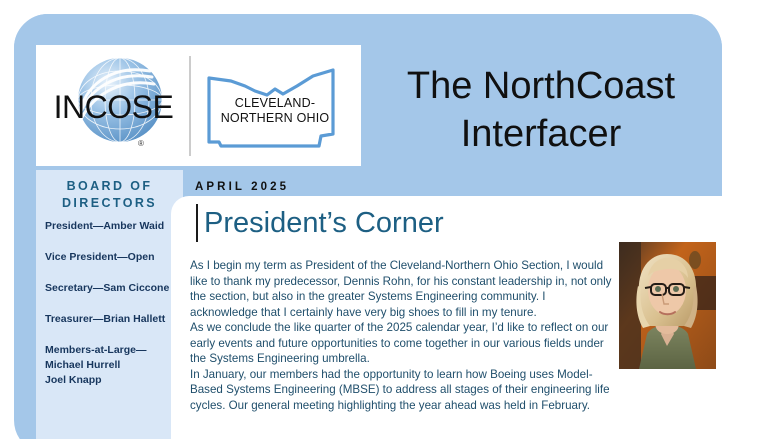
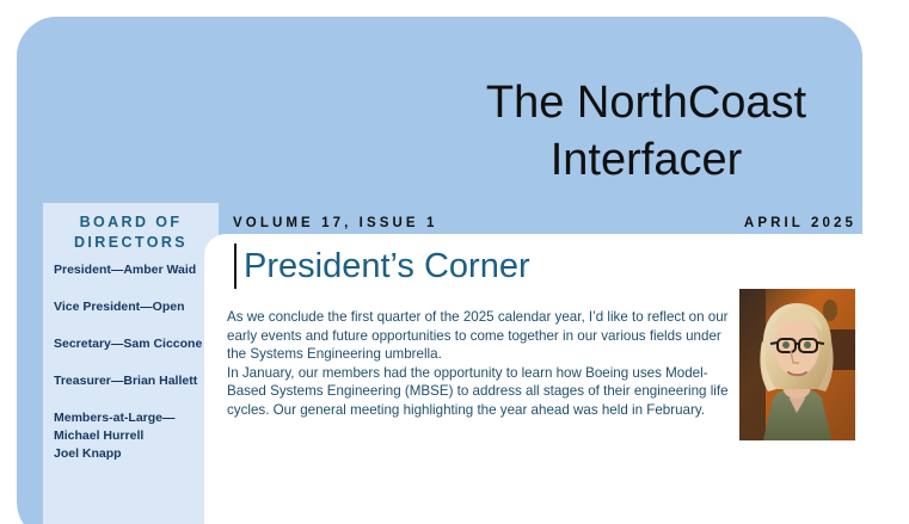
- INCOSE
- ®
- CLEVELAND-
- NORTHERN OHIO
  The NorthCoast
  Interfacer
+ VOLUME 17, ISSUE 1
  APRIL 2025
  BOARD OF
  DIRECTORS
  President—Amber Waid
  Vice President—Open
  Secretary—Sam Ciccone
  Treasurer—Brian Hallett
  Members-at-Large—
  Michael Hurrell
  Joel Knapp
  President’s Corner
- As I begin my term as President of the Cleveland-Northern Ohio Section, I would like to thank my predecessor, Dennis Rohn, for his constant leadership in, not only the section, but also in the greater Systems Engineering community. I acknowledge that I certainly have very big shoes to fill in my tenure.
- As we conclude the like quarter of the 2025 calendar year, I’d like to reflect on our early events and future opportunities to come together in our various fields under the Systems Engineering umbrella.
+ As we conclude the first quarter of the 2025 calendar year, I’d like to reflect on our early events and future opportunities to come together in our various fields under the Systems Engineering umbrella.
  In January, our members had the opportunity to learn how Boeing uses Model-Based Systems Engineering (MBSE) to address all stages of their engineering life cycles. Our general meeting highlighting the year ahead was held in February.
